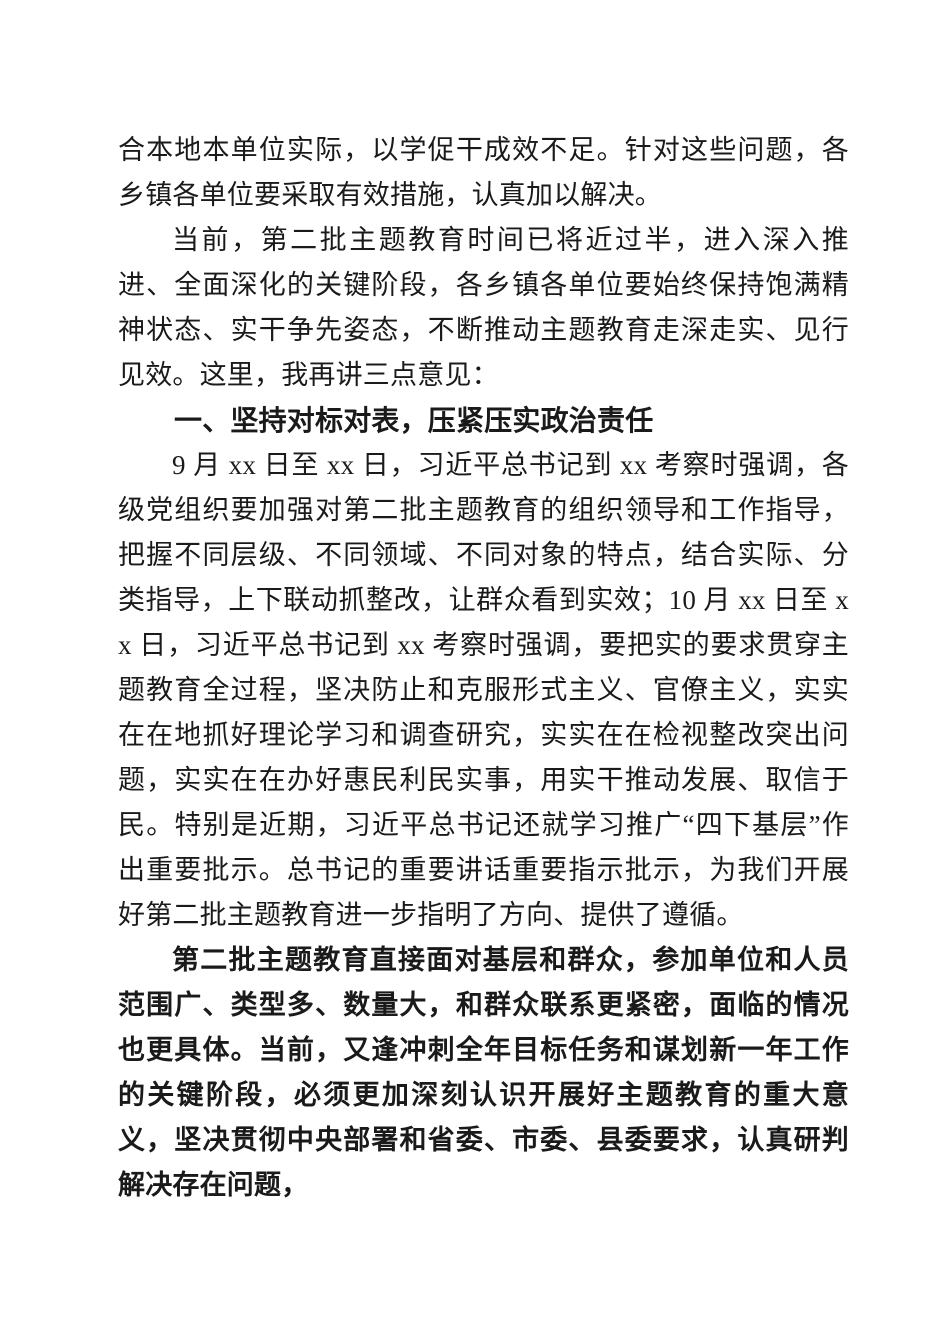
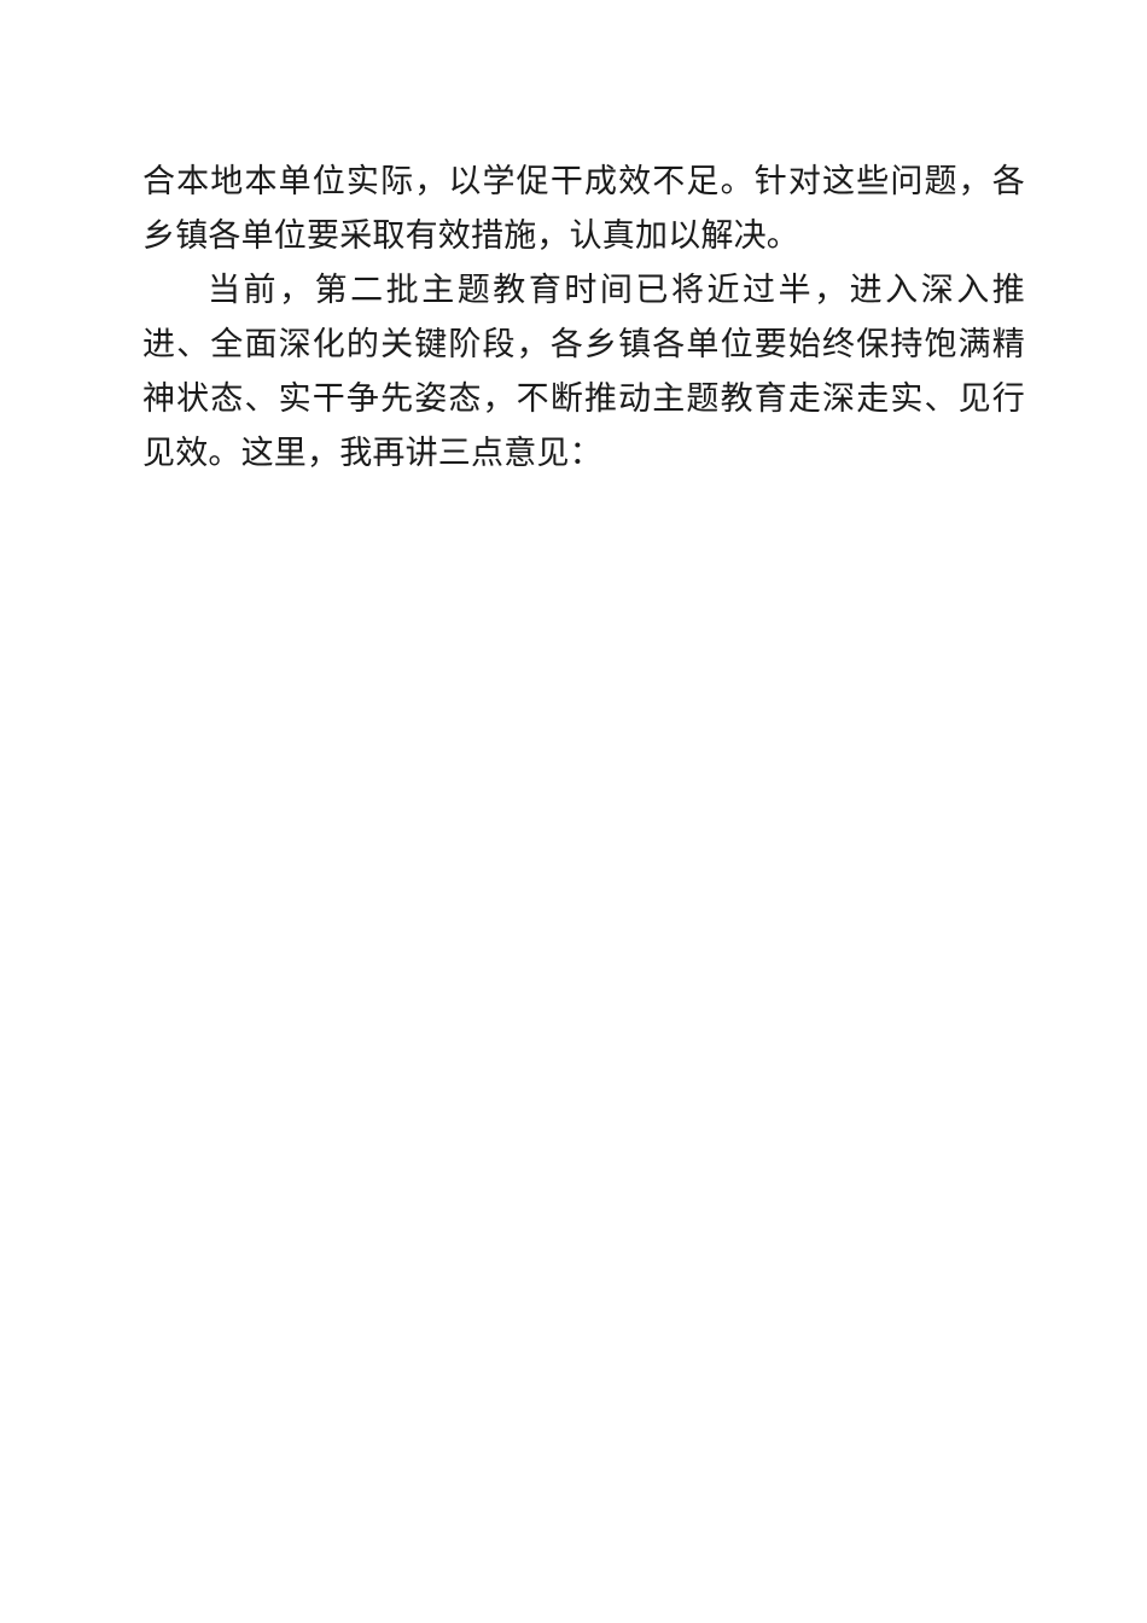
  合本地本单位实际，以学促干成效不足。针对这些问题，各乡镇各单位要采取有效措施，认真加以解决。
  当前，第二批主题教育时间已将近过半，进入深入推进、全面深化的关键阶段，各乡镇各单位要始终保持饱满精神状态、实干争先姿态，不断推动主题教育走深走实、见行见效。这里，我再讲三点意见：
- 一、坚持对标对表，压紧压实政治责任
- 9 月 xx 日至 xx 日，习近平总书记到 xx 考察时强调，各级党组织要加强对第二批主题教育的组织领导和工作指导，把握不同层级、不同领域、不同对象的特点，结合实际、分类指导，上下联动抓整改，让群众看到实效；10 月 xx 日至 xx 日，习近平总书记到 xx 考察时强调，要把实的要求贯穿主题教育全过程，坚决防止和克服形式主义、官僚主义，实实在在地抓好理论学习和调查研究，实实在在检视整改突出问题，实实在在办好惠民利民实事，用实干推动发展、取信于民。特别是近期，习近平总书记还就学习推广“四下基层”作出重要批示。总书记的重要讲话重要指示批示，为我们开展好第二批主题教育进一步指明了方向、提供了遵循。
- 第二批主题教育直接面对基层和群众，参加单位和人员范围广、类型多、数量大，和群众联系更紧密，面临的情况也更具体。当前，又逢冲刺全年目标任务和谋划新一年工作的关键阶段，必须更加深刻认识开展好主题教育的重大意义，坚决贯彻中央部署和省委、市委、县委要求，认真研判解决存在问题，
